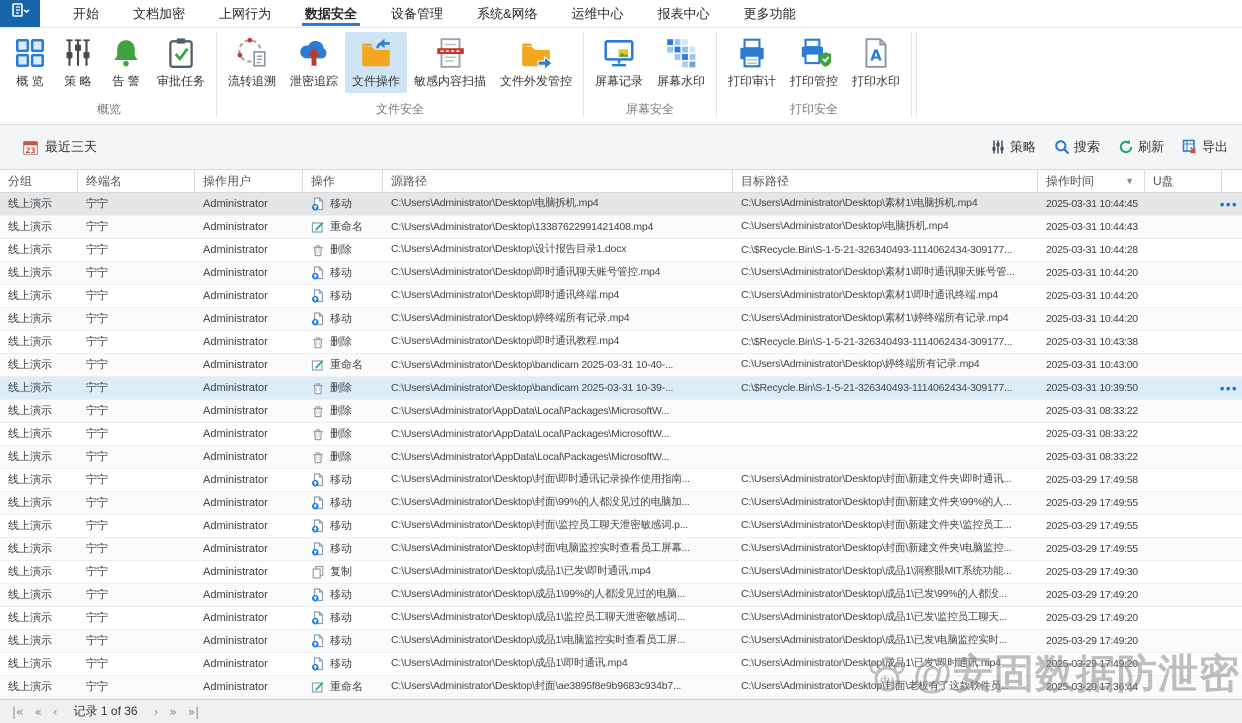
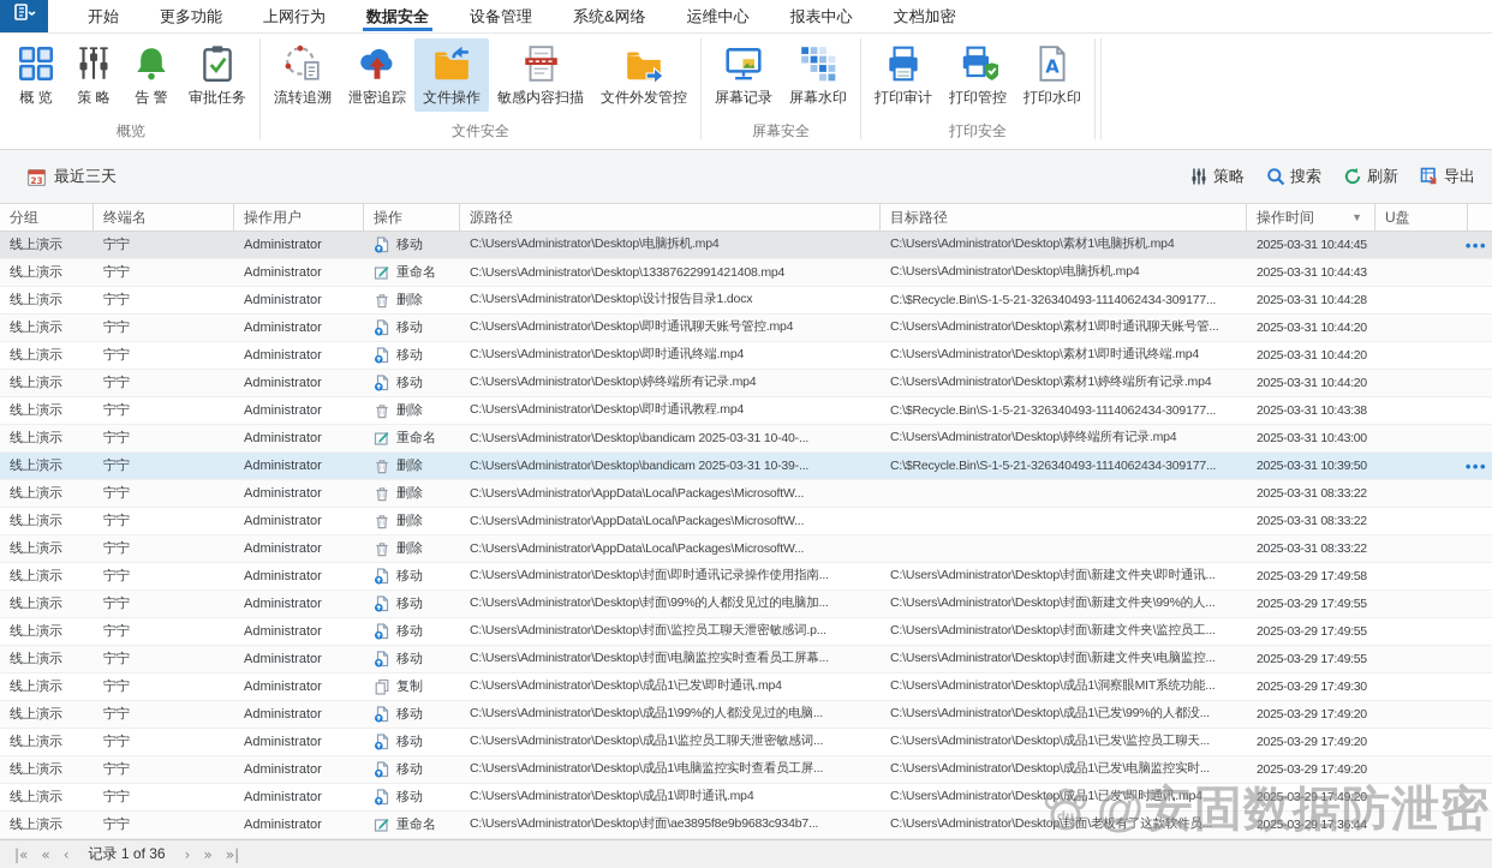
  开始
- 文档加密
+ 更多功能
  上网行为
  数据安全
  设备管理
  系统&网络
  运维中心
  报表中心
- 更多功能
+ 文档加密
  概 览
  策 略
  告 警
  审批任务
  概览
  流转追溯
  泄密追踪
  文件操作
  敏感内容扫描
  文件外发管控
  文件安全
  屏幕记录
  屏幕水印
  屏幕安全
  打印审计
  打印管控
  A
  打印水印
  打印安全
  23
  最近三天
  策略
  搜索
  刷新
  导出
  分组
  终端名
  操作用户
  操作
  源路径
  目标路径
  操作时间
  ▼
  U盘
  线上演示
  宁宁
  Administrator
  移动
  C:\Users\Administrator\Desktop\电脑拆机.mp4
  C:\Users\Administrator\Desktop\素材1\电脑拆机.mp4
  2025-03-31 10:44:45
  •••
  线上演示
  宁宁
  Administrator
  重命名
  C:\Users\Administrator\Desktop\13387622991421408.mp4
  C:\Users\Administrator\Desktop\电脑拆机.mp4
  2025-03-31 10:44:43
  线上演示
  宁宁
  Administrator
  删除
  C:\Users\Administrator\Desktop\设计报告目录1.docx
  C:\$Recycle.Bin\S-1-5-21-326340493-1114062434-309177...
  2025-03-31 10:44:28
  线上演示
  宁宁
  Administrator
  移动
  C:\Users\Administrator\Desktop\即时通讯聊天账号管控.mp4
  C:\Users\Administrator\Desktop\素材1\即时通讯聊天账号管...
  2025-03-31 10:44:20
  线上演示
  宁宁
  Administrator
  移动
  C:\Users\Administrator\Desktop\即时通讯终端.mp4
  C:\Users\Administrator\Desktop\素材1\即时通讯终端.mp4
  2025-03-31 10:44:20
  线上演示
  宁宁
  Administrator
  移动
  C:\Users\Administrator\Desktop\婷终端所有记录.mp4
  C:\Users\Administrator\Desktop\素材1\婷终端所有记录.mp4
  2025-03-31 10:44:20
  线上演示
  宁宁
  Administrator
  删除
  C:\Users\Administrator\Desktop\即时通讯教程.mp4
  C:\$Recycle.Bin\S-1-5-21-326340493-1114062434-309177...
  2025-03-31 10:43:38
  线上演示
  宁宁
  Administrator
  重命名
  C:\Users\Administrator\Desktop\bandicam 2025-03-31 10-40-...
  C:\Users\Administrator\Desktop\婷终端所有记录.mp4
  2025-03-31 10:43:00
  线上演示
  宁宁
  Administrator
  删除
  C:\Users\Administrator\Desktop\bandicam 2025-03-31 10-39-...
  C:\$Recycle.Bin\S-1-5-21-326340493-1114062434-309177...
  2025-03-31 10:39:50
  •••
  线上演示
  宁宁
  Administrator
  删除
  C:\Users\Administrator\AppData\Local\Packages\MicrosoftW...
  2025-03-31 08:33:22
  线上演示
  宁宁
  Administrator
  删除
  C:\Users\Administrator\AppData\Local\Packages\MicrosoftW...
  2025-03-31 08:33:22
  线上演示
  宁宁
  Administrator
  删除
  C:\Users\Administrator\AppData\Local\Packages\MicrosoftW...
  2025-03-31 08:33:22
  线上演示
  宁宁
  Administrator
  移动
  C:\Users\Administrator\Desktop\封面\即时通讯记录操作使用指南...
  C:\Users\Administrator\Desktop\封面\新建文件夹\即时通讯...
  2025-03-29 17:49:58
  线上演示
  宁宁
  Administrator
  移动
  C:\Users\Administrator\Desktop\封面\99%的人都没见过的电脑加...
  C:\Users\Administrator\Desktop\封面\新建文件夹\99%的人...
  2025-03-29 17:49:55
  线上演示
  宁宁
  Administrator
  移动
  C:\Users\Administrator\Desktop\封面\监控员工聊天泄密敏感词.p...
  C:\Users\Administrator\Desktop\封面\新建文件夹\监控员工...
  2025-03-29 17:49:55
  线上演示
  宁宁
  Administrator
  移动
  C:\Users\Administrator\Desktop\封面\电脑监控实时查看员工屏幕...
  C:\Users\Administrator\Desktop\封面\新建文件夹\电脑监控...
  2025-03-29 17:49:55
  线上演示
  宁宁
  Administrator
  复制
  C:\Users\Administrator\Desktop\成品1\已发\即时通讯.mp4
  C:\Users\Administrator\Desktop\成品1\洞察眼MIT系统功能...
  2025-03-29 17:49:30
  线上演示
  宁宁
  Administrator
  移动
  C:\Users\Administrator\Desktop\成品1\99%的人都没见过的电脑...
  C:\Users\Administrator\Desktop\成品1\已发\99%的人都没...
  2025-03-29 17:49:20
  线上演示
  宁宁
  Administrator
  移动
  C:\Users\Administrator\Desktop\成品1\监控员工聊天泄密敏感词...
  C:\Users\Administrator\Desktop\成品1\已发\监控员工聊天...
  2025-03-29 17:49:20
  线上演示
  宁宁
  Administrator
  移动
  C:\Users\Administrator\Desktop\成品1\电脑监控实时查看员工屏...
  C:\Users\Administrator\Desktop\成品1\已发\电脑监控实时...
  2025-03-29 17:49:20
  线上演示
  宁宁
  Administrator
  移动
  C:\Users\Administrator\Desktop\成品1\即时通讯.mp4
  C:\Users\Administrator\Desktop\成品1\已发\即时通讯.mp4
  2025-03-29 17:49:20
  线上演示
  宁宁
  Administrator
  重命名
  C:\Users\Administrator\Desktop\封面\ae3895f8e9b9683c934b7...
  C:\Users\Administrator\Desktop\封面\老板有了这款软件员...
  2025-03-29 17:36:44
  du
  @安固数据防泄密
  |«
  «
  ‹
  记录 1 of 36
  ›
  »
  »|
